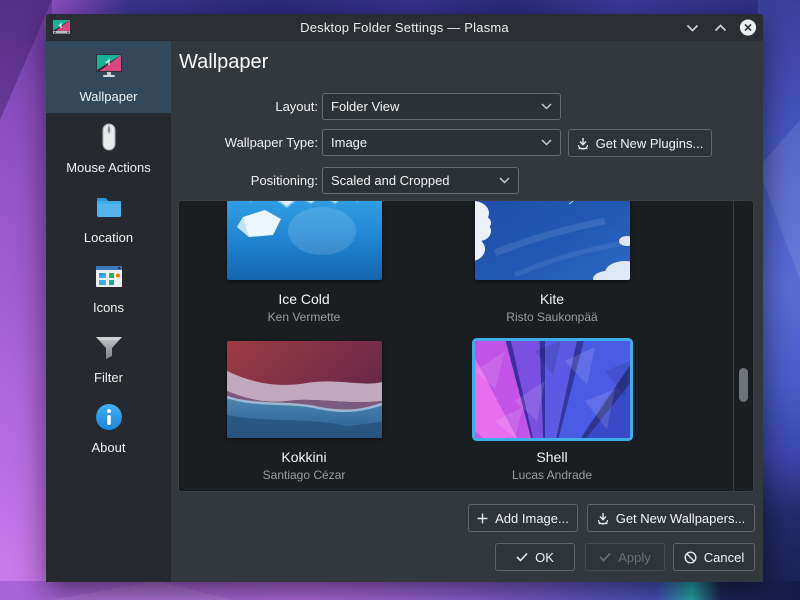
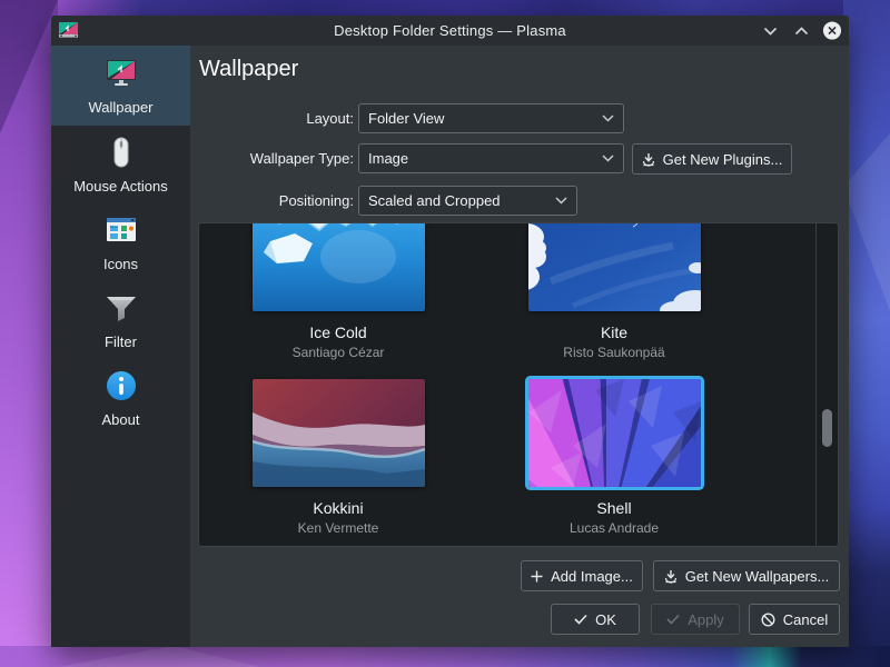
  Desktop Folder Settings — Plasma
  Wallpaper
  Mouse Actions
- Location
  Icons
  Filter
  About
  Wallpaper
  Layout:
  Folder View
  Wallpaper Type:
  Image
  Get New Plugins...
  Positioning:
  Scaled and Cropped
  Ice Cold
- Ken Vermette
+ Santiago Cézar
  Kite
  Risto Saukonpää
  Kokkini
- Santiago Cézar
+ Ken Vermette
  Shell
  Lucas Andrade
  Add Image...
  Get New Wallpapers...
  OK
  Apply
  Cancel
